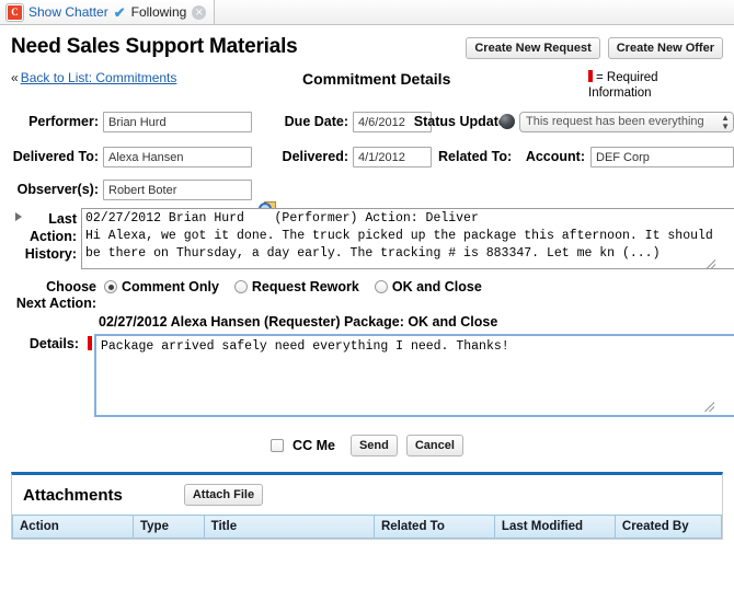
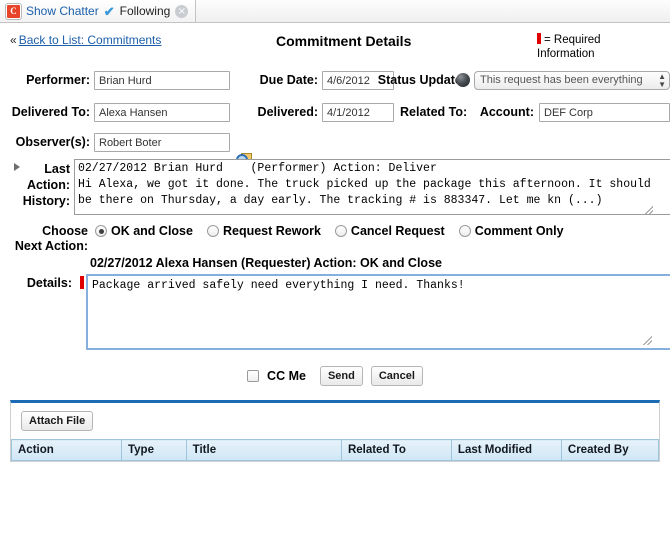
  C
  Show Chatter
  ✔
  Following
  ×
- Need Sales Support Materials
- Create New Request
- Create New Offer
  « Back to List: Commitments
  Commitment Details
  = Required Information
  Performer:
  Brian Hurd
  Due Date:
  4/6/2012
  Status Updat
  This request has been everything
  ▲
  ▼
  Delivered To:
  Alexa Hansen
  Delivered:
  4/1/2012
  Related To:
  Account:
  DEF Corp
  Observer(s):
  Robert Boter
  Last
  Action:
  History:
  02/27/2012 Brian Hurd (Performer) Action: Deliver
  Hi Alexa, we got it done. The truck picked up the package this afternoon. It should
  be there on Thursday, a day early. The tracking # is 883347. Let me kn (...)
  Choose
  Next Action:
- Comment Only
+ OK and Close
  Request Rework
+ Cancel Request
- OK and Close
+ Comment Only
- 02/27/2012 Alexa Hansen (Requester) Package: OK and Close
+ 02/27/2012 Alexa Hansen (Requester) Action: OK and Close
  Details:
  Package arrived safely need everything I need. Thanks!
  CC Me
  Send
  Cancel
- Attachments
  Attach File
  Action	Type	Title	Related To	Last Modified	Created By
